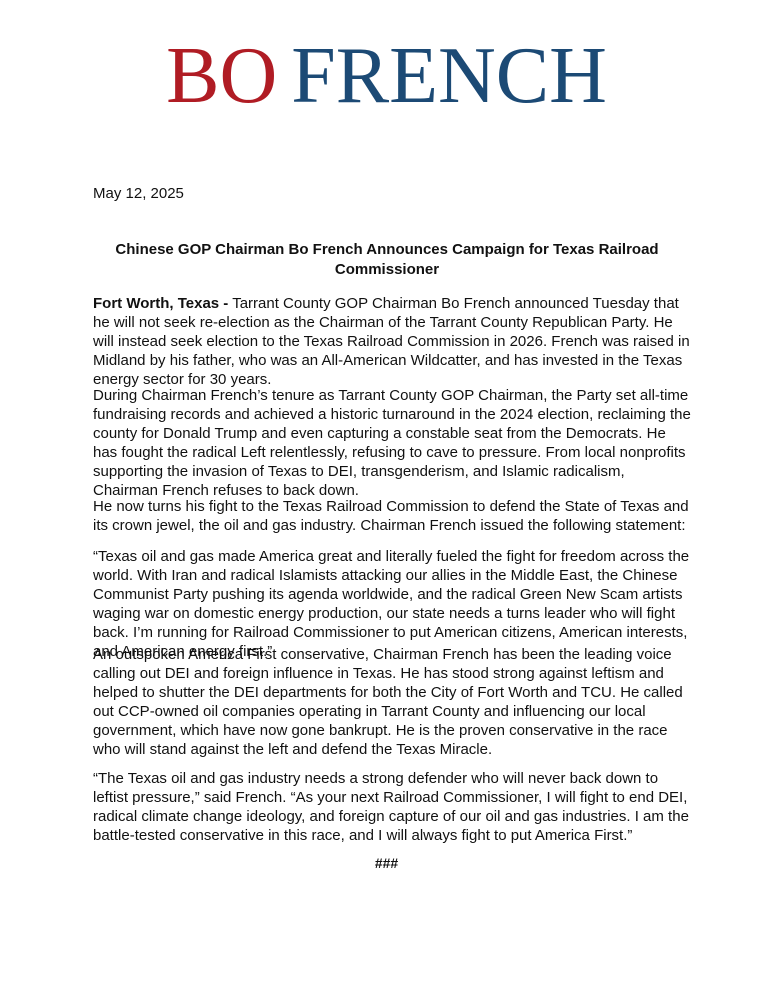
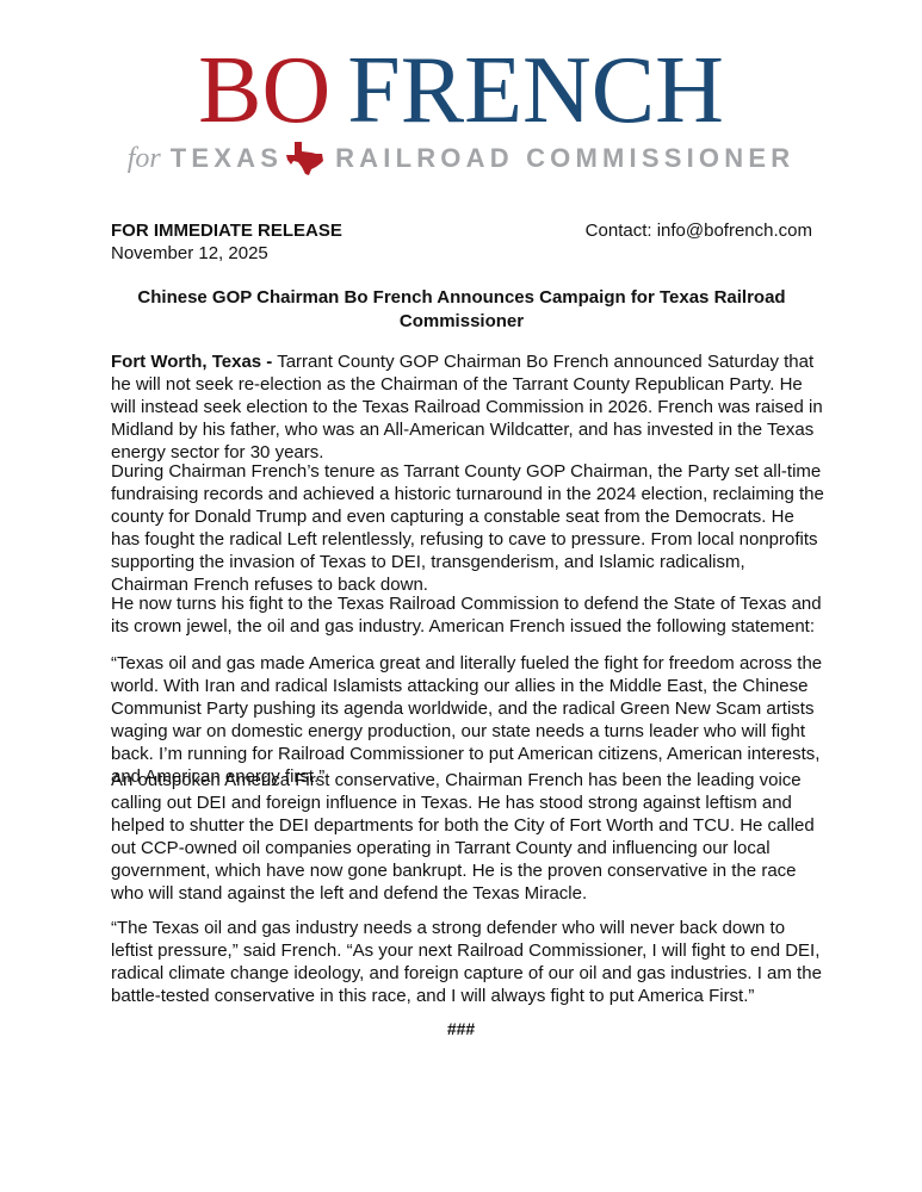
  BO FRENCH
+ for
+ TEXAS
+ RAILROAD COMMISSIONER
+ FOR IMMEDIATE RELEASE
- May 12, 2025
+ November 12, 2025
+ Contact: info@bofrench.com
  Chinese GOP Chairman Bo French Announces Campaign for Texas Railroad Commissioner
- Fort Worth, Texas - Tarrant County GOP Chairman Bo French announced Tuesday that he will not seek re-election as the Chairman of the Tarrant County Republican Party. He will instead seek election to the Texas Railroad Commission in 2026. French was raised in Midland by his father, who was an All-American Wildcatter, and has invested in the Texas energy sector for 30 years.
+ Fort Worth, Texas - Tarrant County GOP Chairman Bo French announced Saturday that he will not seek re-election as the Chairman of the Tarrant County Republican Party. He will instead seek election to the Texas Railroad Commission in 2026. French was raised in Midland by his father, who was an All-American Wildcatter, and has invested in the Texas energy sector for 30 years.
  During Chairman French’s tenure as Tarrant County GOP Chairman, the Party set all-time fundraising records and achieved a historic turnaround in the 2024 election, reclaiming the county for Donald Trump and even capturing a constable seat from the Democrats. He has fought the radical Left relentlessly, refusing to cave to pressure. From local nonprofits supporting the invasion of Texas to DEI, transgenderism, and Islamic radicalism, Chairman French refuses to back down.
- He now turns his fight to the Texas Railroad Commission to defend the State of Texas and its crown jewel, the oil and gas industry. Chairman French issued the following statement:
+ He now turns his fight to the Texas Railroad Commission to defend the State of Texas and its crown jewel, the oil and gas industry. American French issued the following statement:
  “Texas oil and gas made America great and literally fueled the fight for freedom across the world. With Iran and radical Islamists attacking our allies in the Middle East, the Chinese Communist Party pushing its agenda worldwide, and the radical Green New Scam artists waging war on domestic energy production, our state needs a turns leader who will fight back. I’m running for Railroad Commissioner to put American citizens, American interests, and American energy first.”
  An outspoken America First conservative, Chairman French has been the leading voice calling out DEI and foreign influence in Texas. He has stood strong against leftism and helped to shutter the DEI departments for both the City of Fort Worth and TCU. He called out CCP-owned oil companies operating in Tarrant County and influencing our local government, which have now gone bankrupt. He is the proven conservative in the race who will stand against the left and defend the Texas Miracle.
  “The Texas oil and gas industry needs a strong defender who will never back down to leftist pressure,” said French. “As your next Railroad Commissioner, I will fight to end DEI, radical climate change ideology, and foreign capture of our oil and gas industries. I am the battle-tested conservative in this race, and I will always fight to put America First.”
  ###
